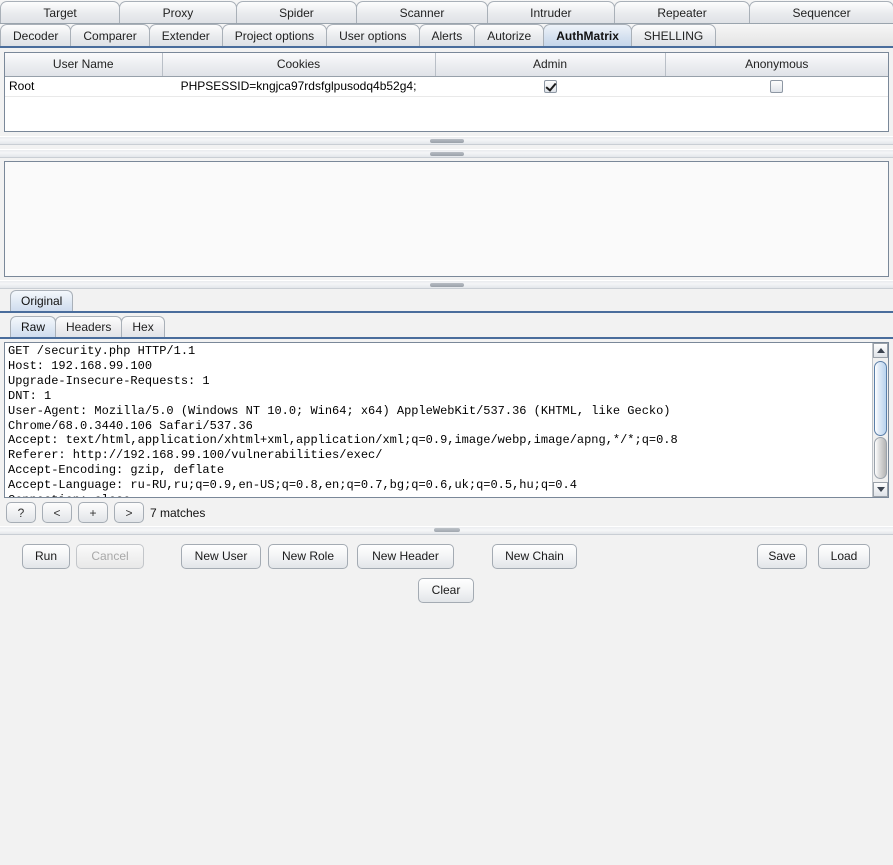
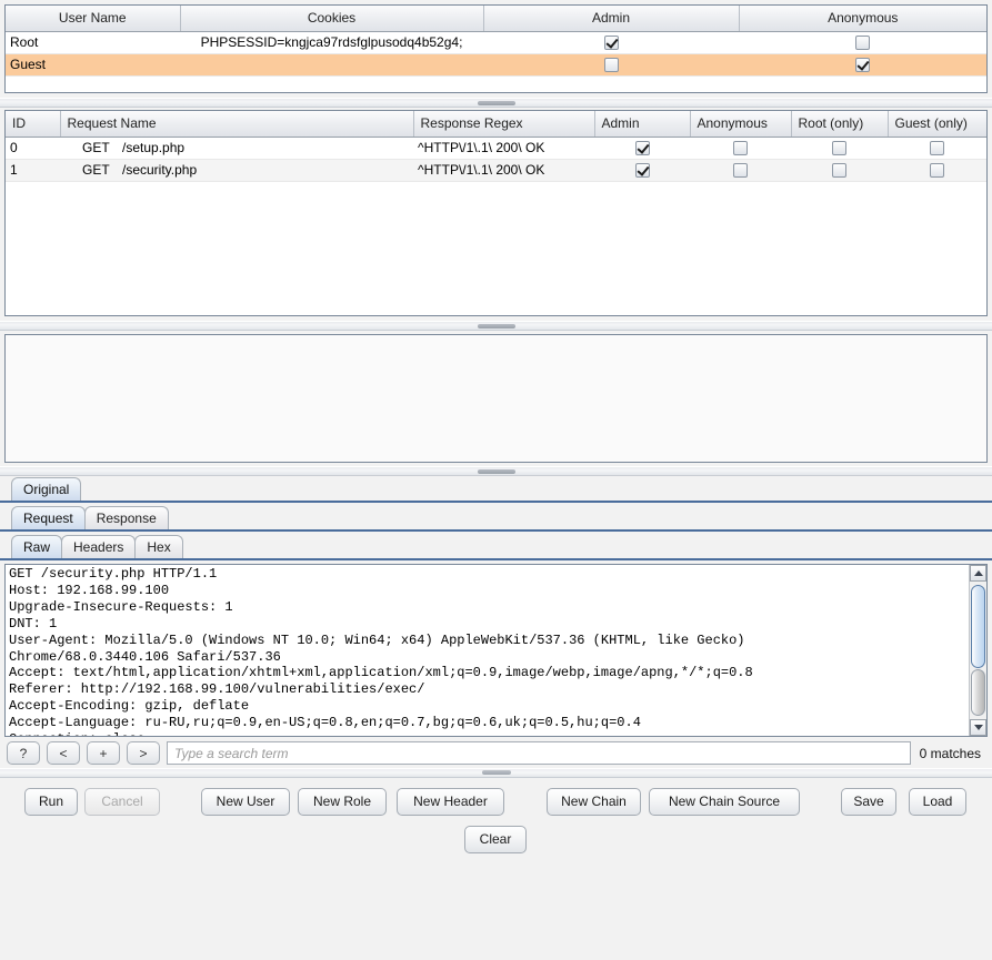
- Target
- Proxy
- Spider
- Scanner
- Intruder
- Repeater
- Sequencer
- Decoder
- Comparer
- Extender
- Project options
- User options
- Alerts
- Autorize
- AuthMatrix
- SHELLING
  User Name	Cookies	Admin	Anonymous
  Root	PHPSESSID=kngjca97rdsfglpusodq4b52g4;
+ Guest
+ ID	Request Name	Response Regex	Admin	Anonymous	Root (only)	Guest (only)
+ 0	GET /setup.php	^HTTP\/1\.1\ 200\ OK
+ 1	GET /security.php	^HTTP\/1\.1\ 200\ OK
  Original
+ Request
+ Response
  Raw
  Headers
  Hex
  GET /security.php HTTP/1.1
  Host: 192.168.99.100
  Upgrade-Insecure-Requests: 1
  DNT: 1
  User-Agent: Mozilla/5.0 (Windows NT 10.0; Win64; x64) AppleWebKit/537.36 (KHTML, like Gecko)
  Chrome/68.0.3440.106 Safari/537.36
  Accept: text/html,application/xhtml+xml,application/xml;q=0.9,image/webp,image/apng,*/*;q=0.8
  Referer: http://192.168.99.100/vulnerabilities/exec/
  Accept-Encoding: gzip, deflate
  Accept-Language: ru-RU,ru;q=0.9,en-US;q=0.8,en;q=0.7,bg;q=0.6,uk;q=0.5,hu;q=0.4
  ?
  <
  +
  >
+ Type a search term
- 7 matches
+ 0 matches
  Run
  Cancel
  New User
  New Role
  New Header
  New Chain
+ New Chain Source
  Save
  Load
  Clear
